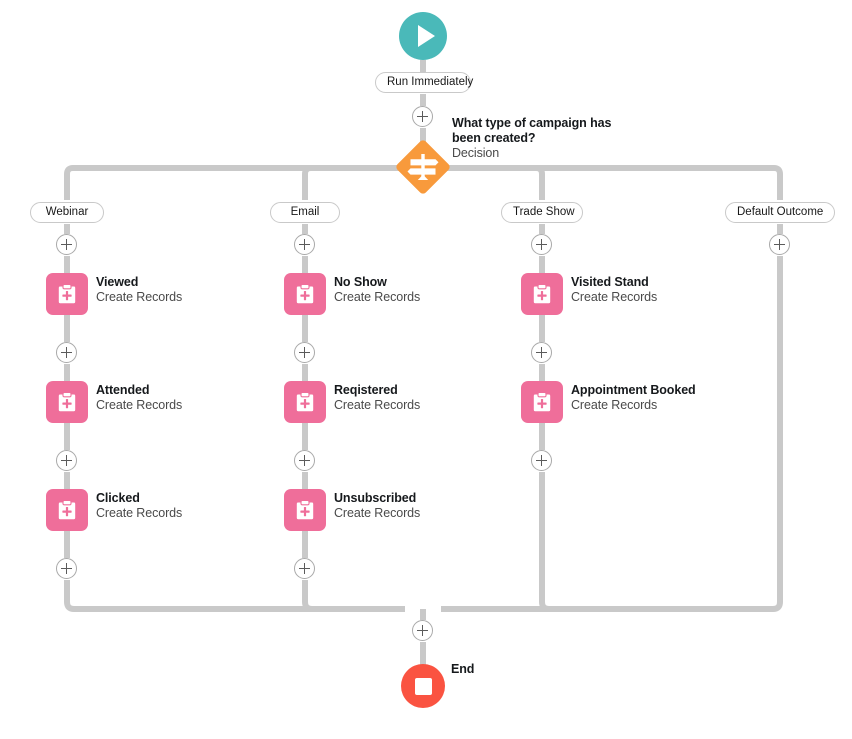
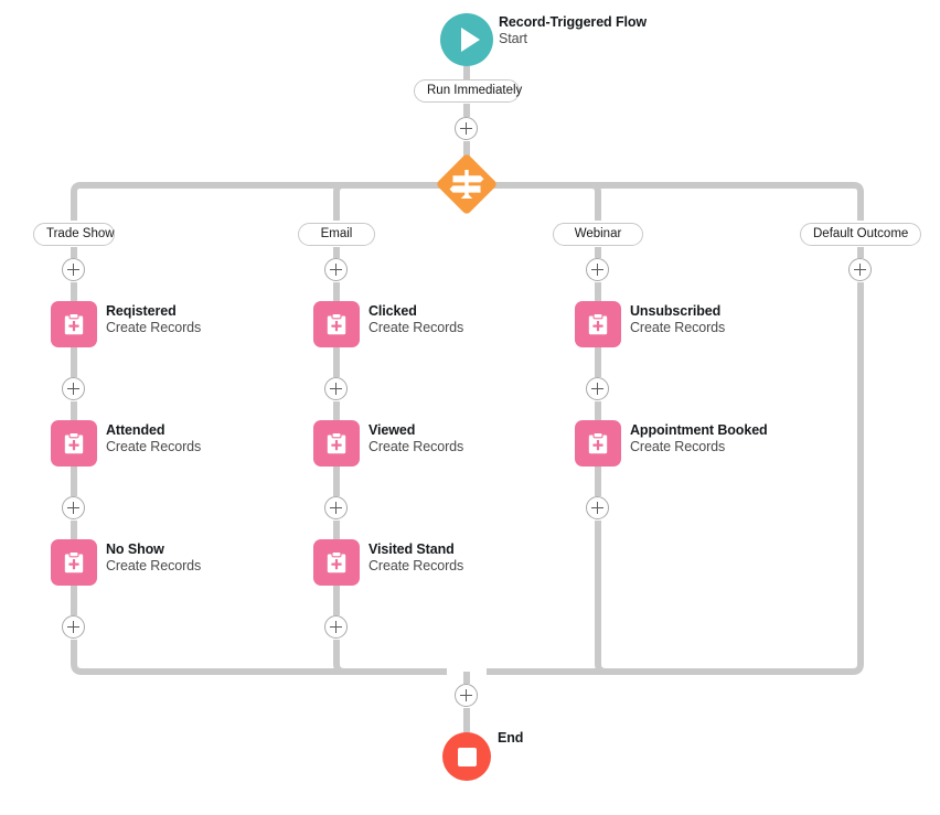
+ Record-Triggered Flow
+ Start
  Run Immediately
- What type of campaign has been created?
- Decision
- Webinar
+ Trade Show
  Email
- Trade Show
+ Webinar
  Default Outcome
- Viewed
+ Reqistered
  Create Records
  Attended
  Create Records
- Clicked
+ No Show
  Create Records
- No Show
+ Clicked
  Create Records
- Reqistered
+ Viewed
  Create Records
- Unsubscribed
+ Visited Stand
  Create Records
- Visited Stand
+ Unsubscribed
  Create Records
  Appointment Booked
  Create Records
  End
